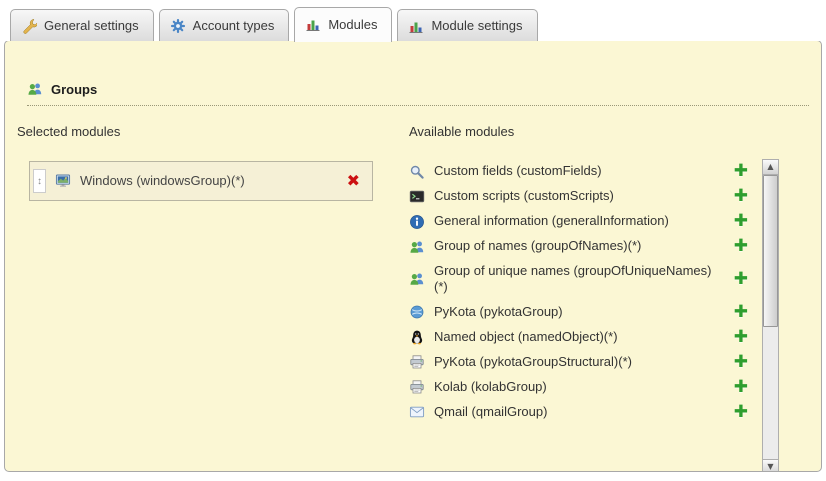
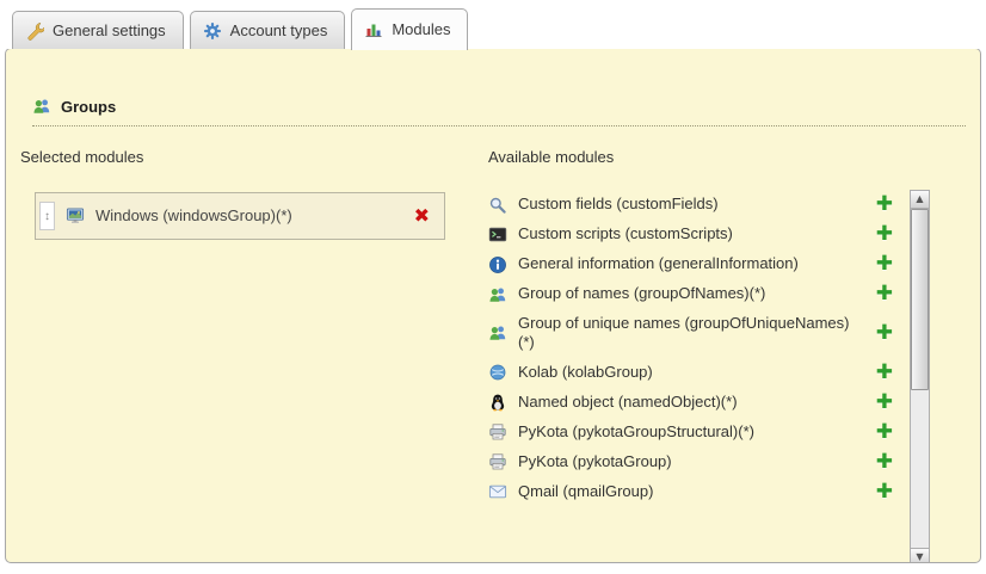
  General settings
  Account types
  Modules
- Module settings
  Groups
  Selected modules
  ↕
  Windows (windowsGroup)(*)
  ✖
  Available modules
  Custom fields (customFields)
  ✚
  Custom scripts (customScripts)
  ✚
  General information (generalInformation)
  ✚
  Group of names (groupOfNames)(*)
  ✚
  Group of unique names (groupOfUniqueNames)(*)
  ✚
- PyKota (pykotaGroup)
+ Kolab (kolabGroup)
  ✚
  Named object (namedObject)(*)
  ✚
  PyKota (pykotaGroupStructural)(*)
  ✚
- Kolab (kolabGroup)
+ PyKota (pykotaGroup)
  ✚
  Qmail (qmailGroup)
  ✚
  ▲
  ▼
